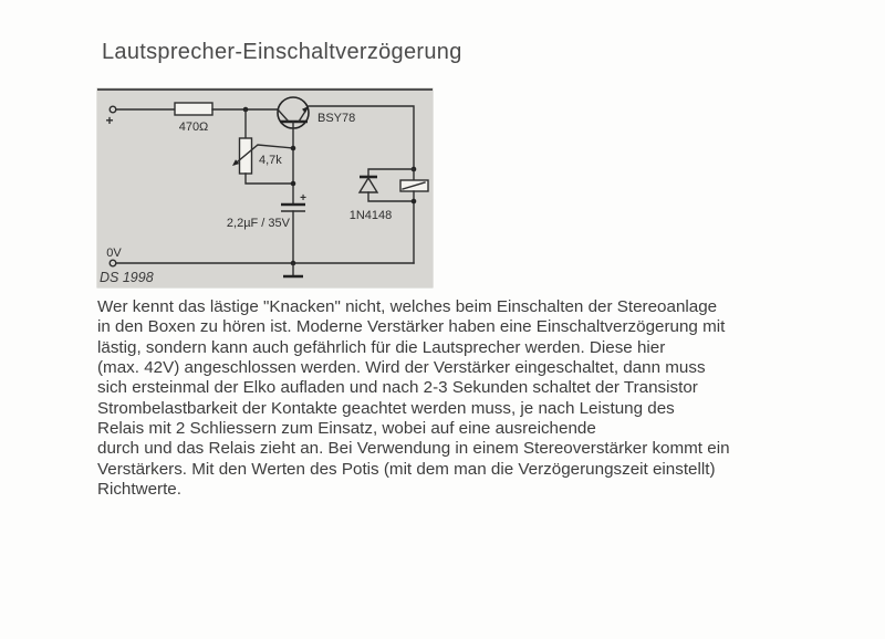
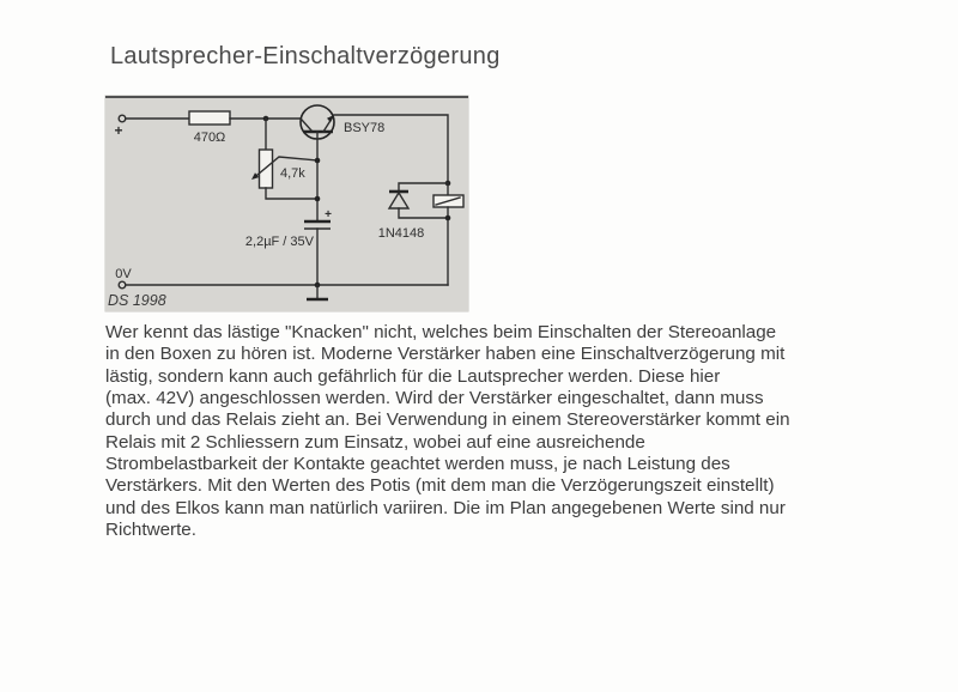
  Lautsprecher-Einschaltverzögerung
  +
  470Ω
  4,7k
  BSY78
  +
  2,2µF / 35V
  1N4148
  0V
  DS 1998
  Wer kennt das lästige "Knacken" nicht, welches beim Einschalten der Stereoanlage
  in den Boxen zu hören ist. Moderne Verstärker haben eine Einschaltverzögerung mit
  lästig, sondern kann auch gefährlich für die Lautsprecher werden. Diese hier
  (max. 42V) angeschlossen werden. Wird der Verstärker eingeschaltet, dann muss
- sich ersteinmal der Elko aufladen und nach 2-3 Sekunden schaltet der Transistor
- Strombelastbarkeit der Kontakte geachtet werden muss, je nach Leistung des
+ durch und das Relais zieht an. Bei Verwendung in einem Stereoverstärker kommt ein
  Relais mit 2 Schliessern zum Einsatz, wobei auf eine ausreichende
- durch und das Relais zieht an. Bei Verwendung in einem Stereoverstärker kommt ein
+ Strombelastbarkeit der Kontakte geachtet werden muss, je nach Leistung des
  Verstärkers. Mit den Werten des Potis (mit dem man die Verzögerungszeit einstellt)
+ und des Elkos kann man natürlich variiren. Die im Plan angegebenen Werte sind nur
  Richtwerte.
